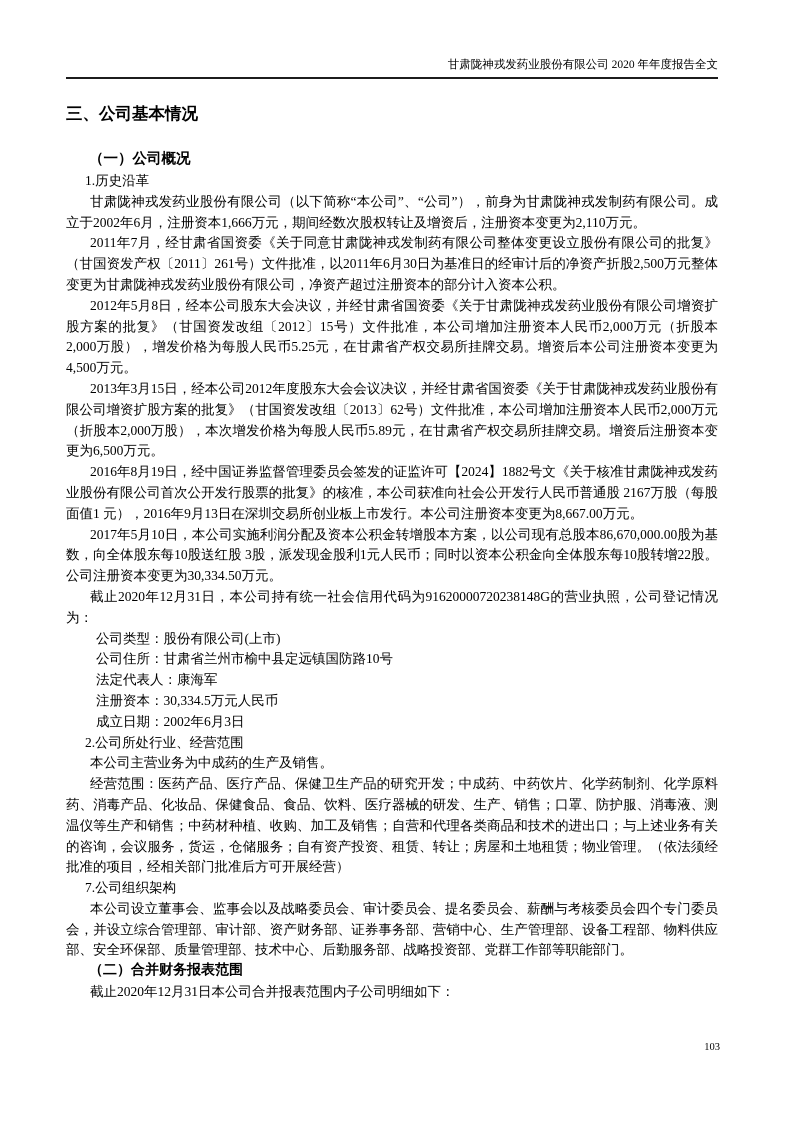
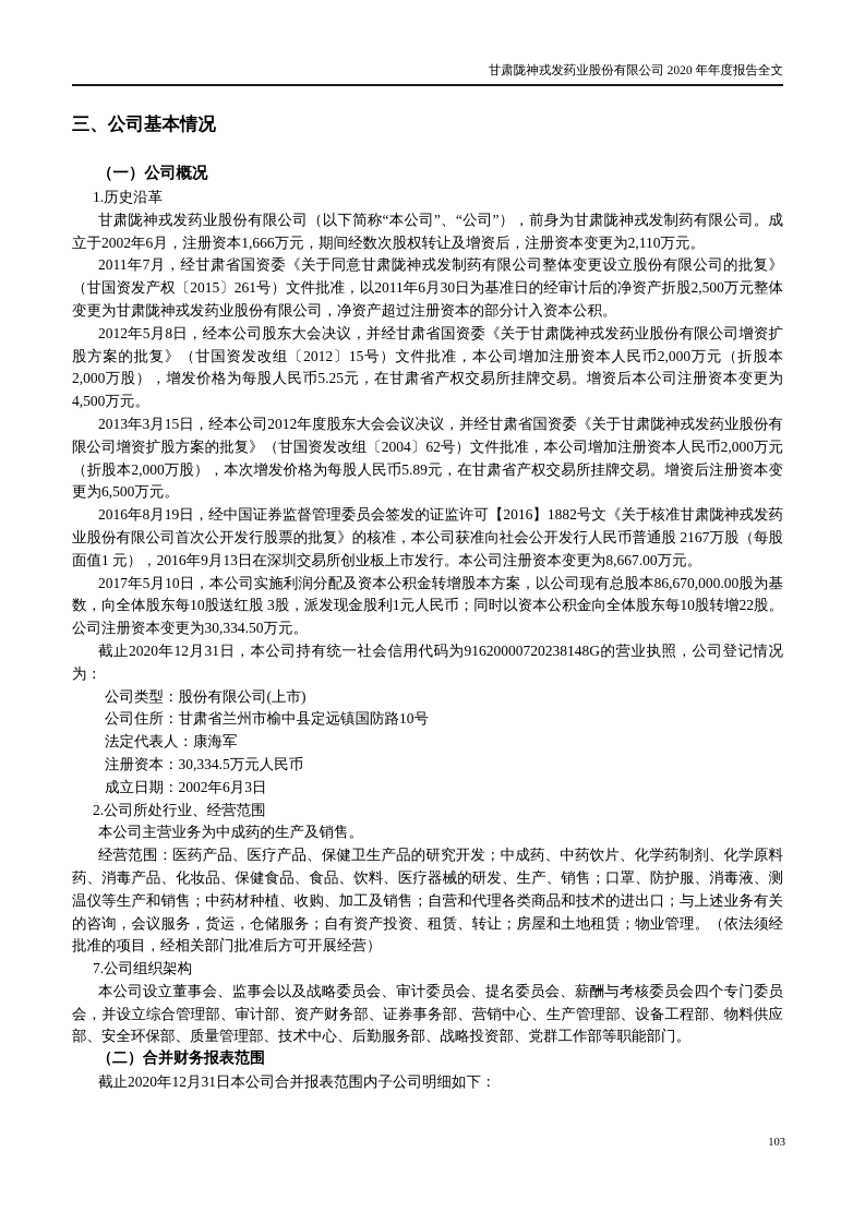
  甘肃陇神戎发药业股份有限公司 2020 年年度报告全文
  三、公司基本情况
  （一）公司概况
  1.历史沿革
  甘肃陇神戎发药业股份有限公司（以下简称“本公司”、“公司”），前身为甘肃陇神戎发制药有限公司。成立于2002年6月，注册资本1,666万元，期间经数次股权转让及增资后，注册资本变更为2,110万元。
- 2011年7月，经甘肃省国资委《关于同意甘肃陇神戎发制药有限公司整体变更设立股份有限公司的批复》（甘国资发产权〔2011〕261号）文件批准，以2011年6月30日为基准日的经审计后的净资产折股2,500万元整体变更为甘肃陇神戎发药业股份有限公司，净资产超过注册资本的部分计入资本公积。
+ 2011年7月，经甘肃省国资委《关于同意甘肃陇神戎发制药有限公司整体变更设立股份有限公司的批复》（甘国资发产权〔2015〕261号）文件批准，以2011年6月30日为基准日的经审计后的净资产折股2,500万元整体变更为甘肃陇神戎发药业股份有限公司，净资产超过注册资本的部分计入资本公积。
  2012年5月8日，经本公司股东大会决议，并经甘肃省国资委《关于甘肃陇神戎发药业股份有限公司增资扩股方案的批复》（甘国资发改组〔2012〕15号）文件批准，本公司增加注册资本人民币2,000万元（折股本2,000万股），增发价格为每股人民币5.25元，在甘肃省产权交易所挂牌交易。增资后本公司注册资本变更为4,500万元。
- 2013年3月15日，经本公司2012年度股东大会会议决议，并经甘肃省国资委《关于甘肃陇神戎发药业股份有限公司增资扩股方案的批复》（甘国资发改组〔2013〕62号）文件批准，本公司增加注册资本人民币2,000万元（折股本2,000万股），本次增发价格为每股人民币5.89元，在甘肃省产权交易所挂牌交易。增资后注册资本变更为6,500万元。
+ 2013年3月15日，经本公司2012年度股东大会会议决议，并经甘肃省国资委《关于甘肃陇神戎发药业股份有限公司增资扩股方案的批复》（甘国资发改组〔2004〕62号）文件批准，本公司增加注册资本人民币2,000万元（折股本2,000万股），本次增发价格为每股人民币5.89元，在甘肃省产权交易所挂牌交易。增资后注册资本变更为6,500万元。
- 2016年8月19日，经中国证券监督管理委员会签发的证监许可【2024】1882号文《关于核准甘肃陇神戎发药业股份有限公司首次公开发行股票的批复》的核准，本公司获准向社会公开发行人民币普通股 2167万股（每股面值1 元），2016年9月13日在深圳交易所创业板上市发行。本公司注册资本变更为8,667.00万元。
+ 2016年8月19日，经中国证券监督管理委员会签发的证监许可【2016】1882号文《关于核准甘肃陇神戎发药业股份有限公司首次公开发行股票的批复》的核准，本公司获准向社会公开发行人民币普通股 2167万股（每股面值1 元），2016年9月13日在深圳交易所创业板上市发行。本公司注册资本变更为8,667.00万元。
  2017年5月10日，本公司实施利润分配及资本公积金转增股本方案，以公司现有总股本86,670,000.00股为基数，向全体股东每10股送红股 3股，派发现金股利1元人民币；同时以资本公积金向全体股东每10股转增22股。公司注册资本变更为30,334.50万元。
  截止2020年12月31日，本公司持有统一社会信用代码为91620000720238148G的营业执照，公司登记情况为：
  公司类型：股份有限公司(上市)
  公司住所：甘肃省兰州市榆中县定远镇国防路10号
  法定代表人：康海军
  注册资本：30,334.5万元人民币
  成立日期：2002年6月3日
  2.公司所处行业、经营范围
  本公司主营业务为中成药的生产及销售。
  经营范围：医药产品、医疗产品、保健卫生产品的研究开发；中成药、中药饮片、化学药制剂、化学原料药、消毒产品、化妆品、保健食品、食品、饮料、医疗器械的研发、生产、销售；口罩、防护服、消毒液、测温仪等生产和销售；中药材种植、收购、加工及销售；自营和代理各类商品和技术的进出口；与上述业务有关的咨询，会议服务，货运，仓储服务；自有资产投资、租赁、转让；房屋和土地租赁；物业管理。（依法须经批准的项目，经相关部门批准后方可开展经营）
  7.公司组织架构
  本公司设立董事会、监事会以及战略委员会、审计委员会、提名委员会、薪酬与考核委员会四个专门委员会，并设立综合管理部、审计部、资产财务部、证券事务部、营销中心、生产管理部、设备工程部、物料供应部、安全环保部、质量管理部、技术中心、后勤服务部、战略投资部、党群工作部等职能部门。
  （二）合并财务报表范围
  截止2020年12月31日本公司合并报表范围内子公司明细如下：
  103
